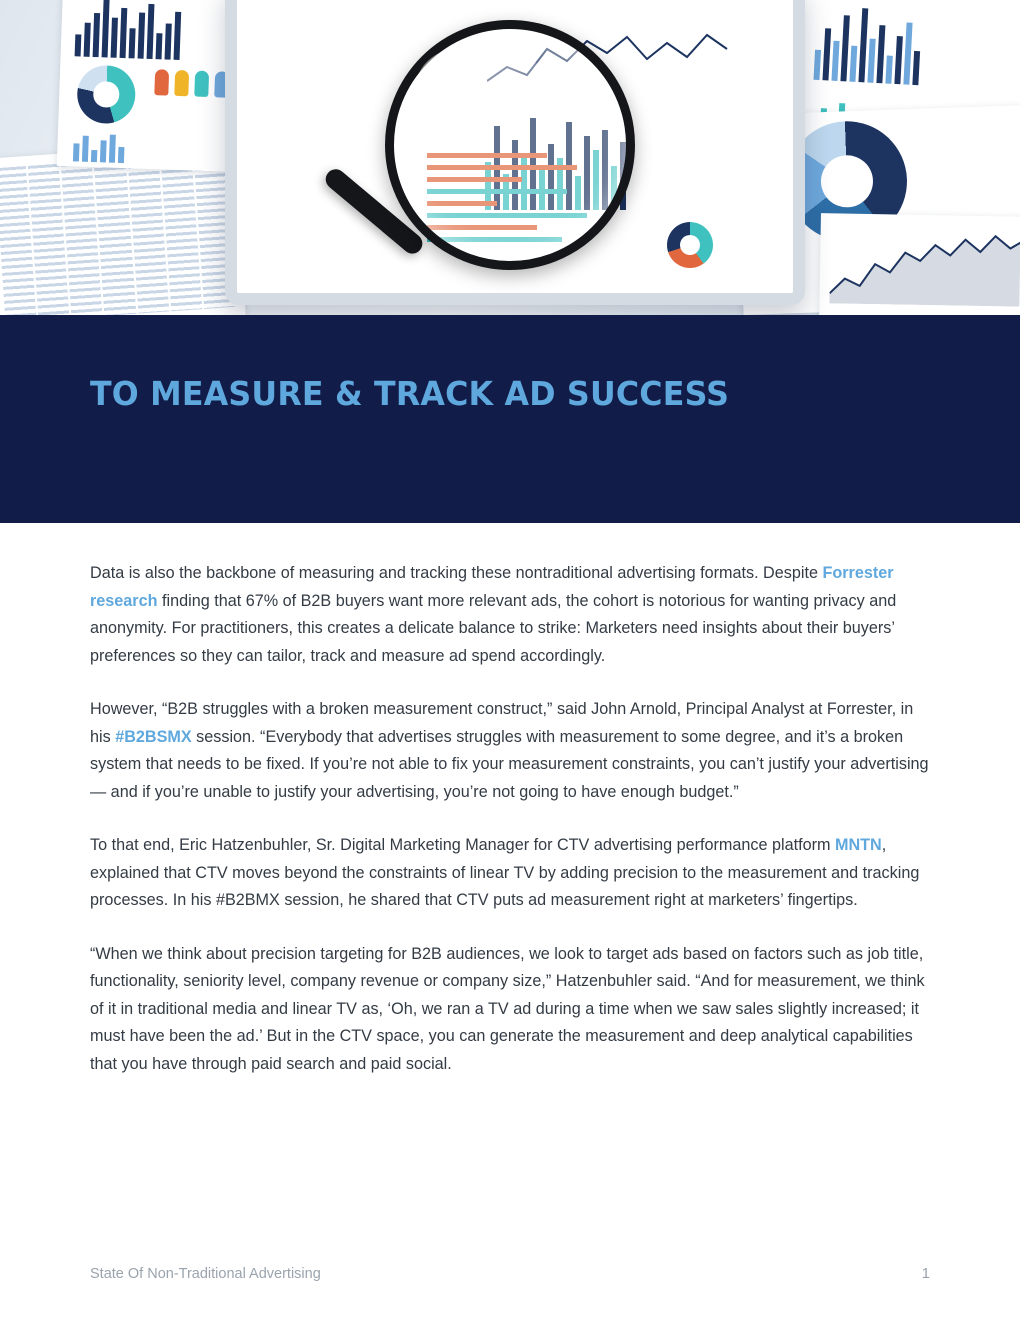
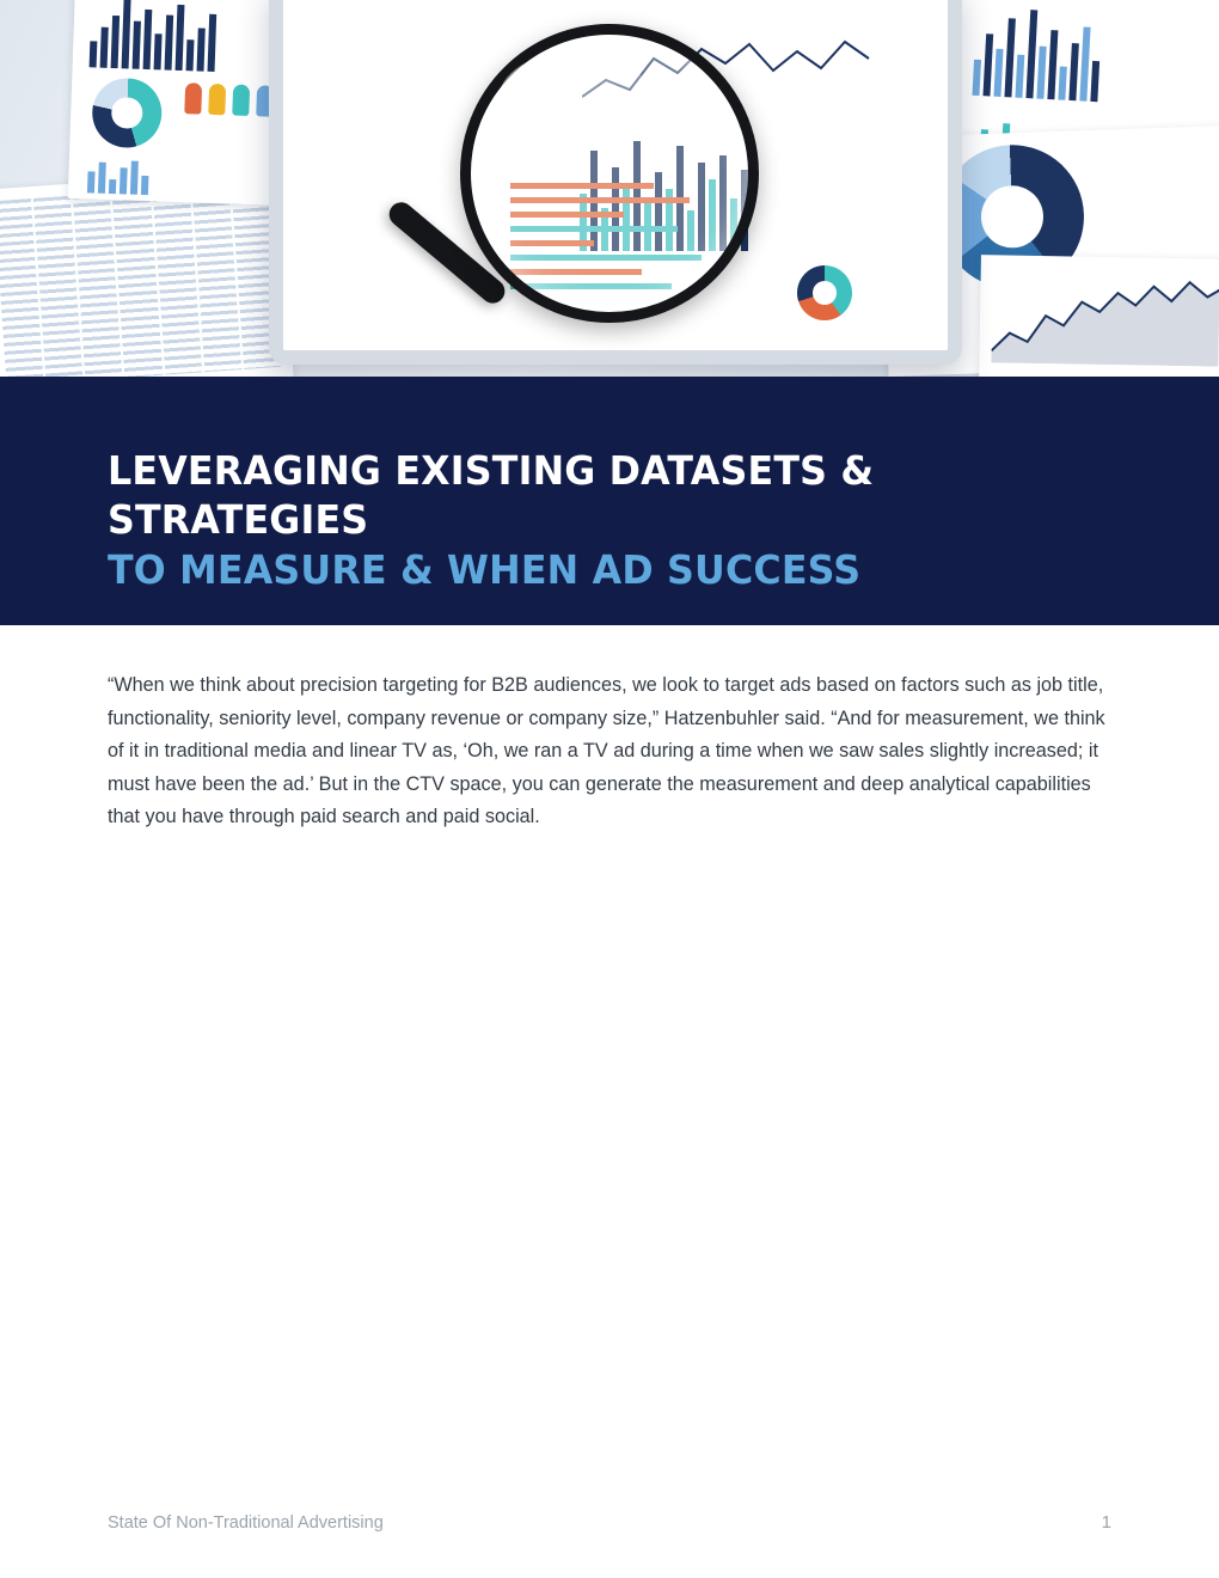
+ LEVERAGING EXISTING DATASETS & STRATEGIES
- TO MEASURE & TRACK AD SUCCESS
+ TO MEASURE & WHEN AD SUCCESS
- Data is also the backbone of measuring and tracking these nontraditional advertising formats. Despite Forrester research finding that 67% of B2B buyers want more relevant ads, the cohort is notorious for wanting privacy and anonymity. For practitioners, this creates a delicate balance to strike: Marketers need insights about their buyers’ preferences so they can tailor, track and measure ad spend accordingly.
- However, “B2B struggles with a broken measurement construct,” said John Arnold, Principal Analyst at Forrester, in his #B2BSMX session. “Everybody that advertises struggles with measurement to some degree, and it’s a broken system that needs to be fixed. If you’re not able to fix your measurement constraints, you can’t justify your advertising — and if you’re unable to justify your advertising, you’re not going to have enough budget.”
- To that end, Eric Hatzenbuhler, Sr. Digital Marketing Manager for CTV advertising performance platform MNTN, explained that CTV moves beyond the constraints of linear TV by adding precision to the measurement and tracking processes. In his #B2BMX session, he shared that CTV puts ad measurement right at marketers’ fingertips.
  “When we think about precision targeting for B2B audiences, we look to target ads based on factors such as job title, functionality, seniority level, company revenue or company size,” Hatzenbuhler said. “And for measurement, we think of it in traditional media and linear TV as, ‘Oh, we ran a TV ad during a time when we saw sales slightly increased; it must have been the ad.’ But in the CTV space, you can generate the measurement and deep analytical capabilities that you have through paid search and paid social.
  State Of Non-Traditional Advertising
  1
